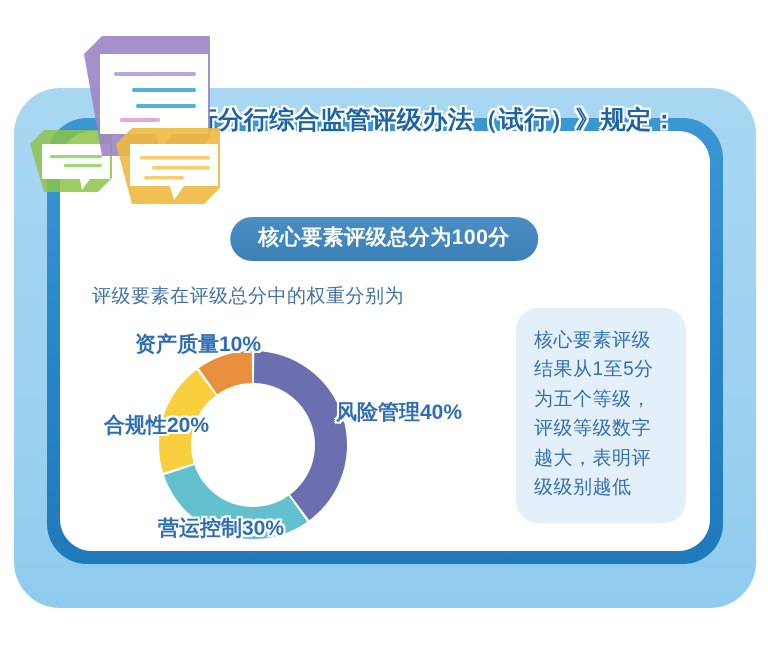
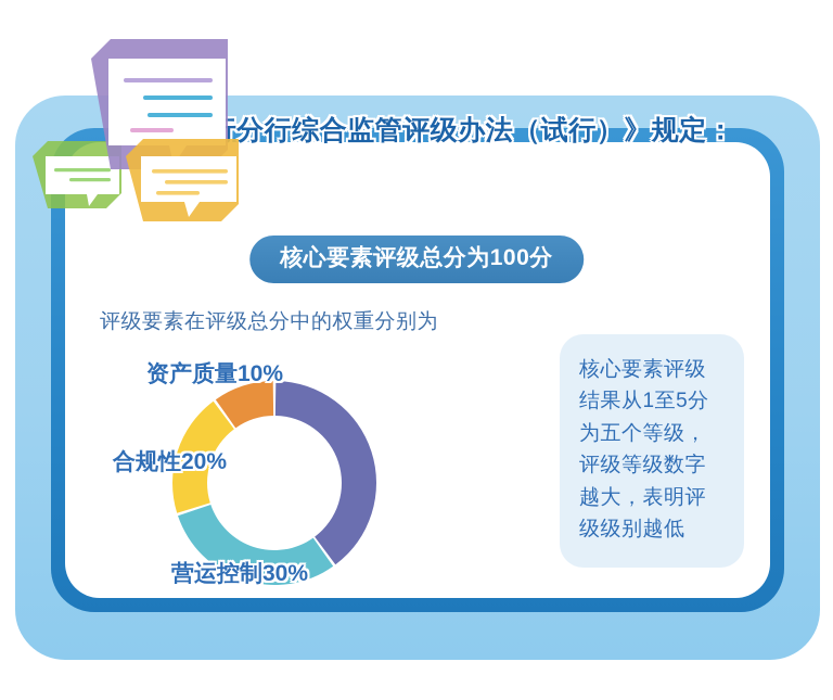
  分行综合监管评级办法（试行）》规定：
  核心要素评级总分为100分
  评级要素在评级总分中的权重分别为
  资产质量10%
- 风险管理40%
  合规性20%
  营运控制30%
  核心要素评级结果从1至5分为五个等级，评级等级数字越大，表明评级级别越低
